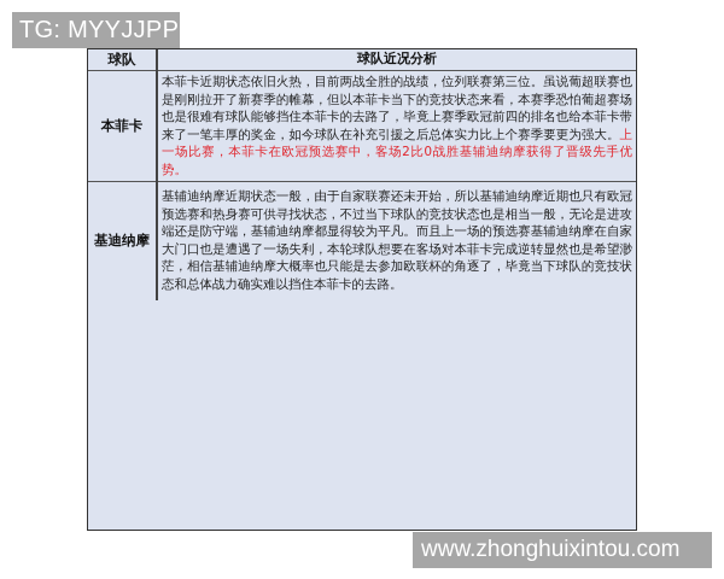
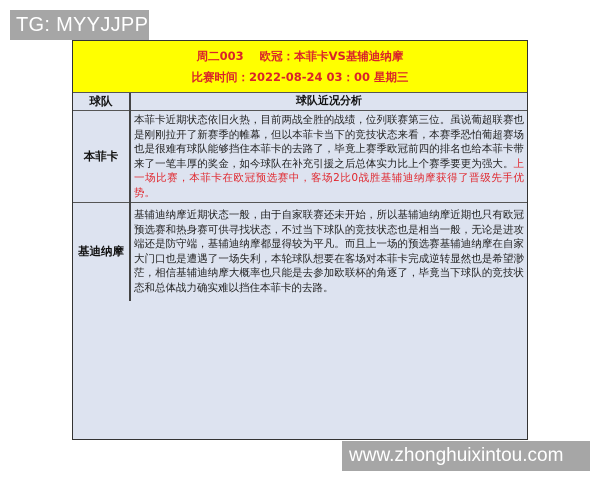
  TG: MYYJJPP
+ 周二003 欧冠：本菲卡VS基辅迪纳摩
+ 比赛时间：2022-08-24 03：00 星期三
  球队	球队近况分析
  本菲卡	本菲卡近期状态依旧火热，目前两战全胜的战绩，位列联赛第三位。虽说葡超联赛也是刚刚拉开了新赛季的帷幕，但以本菲卡当下的竞技状态来看，本赛季恐怕葡超赛场也是很难有球队能够挡住本菲卡的去路了，毕竟上赛季欧冠前四的排名也给本菲卡带来了一笔丰厚的奖金，如今球队在补充引援之后总体实力比上个赛季要更为强大。上一场比赛，本菲卡在欧冠预选赛中，客场2比0战胜基辅迪纳摩获得了晋级先手优势。
  基迪纳摩	基辅迪纳摩近期状态一般，由于自家联赛还未开始，所以基辅迪纳摩近期也只有欧冠预选赛和热身赛可供寻找状态，不过当下球队的竞技状态也是相当一般，无论是进攻端还是防守端，基辅迪纳摩都显得较为平凡。而且上一场的预选赛基辅迪纳摩在自家大门口也是遭遇了一场失利，本轮球队想要在客场对本菲卡完成逆转显然也是希望渺茫，相信基辅迪纳摩大概率也只能是去参加欧联杯的角逐了，毕竟当下球队的竞技状态和总体战力确实难以挡住本菲卡的去路。
  www.zhonghuixintou.com
